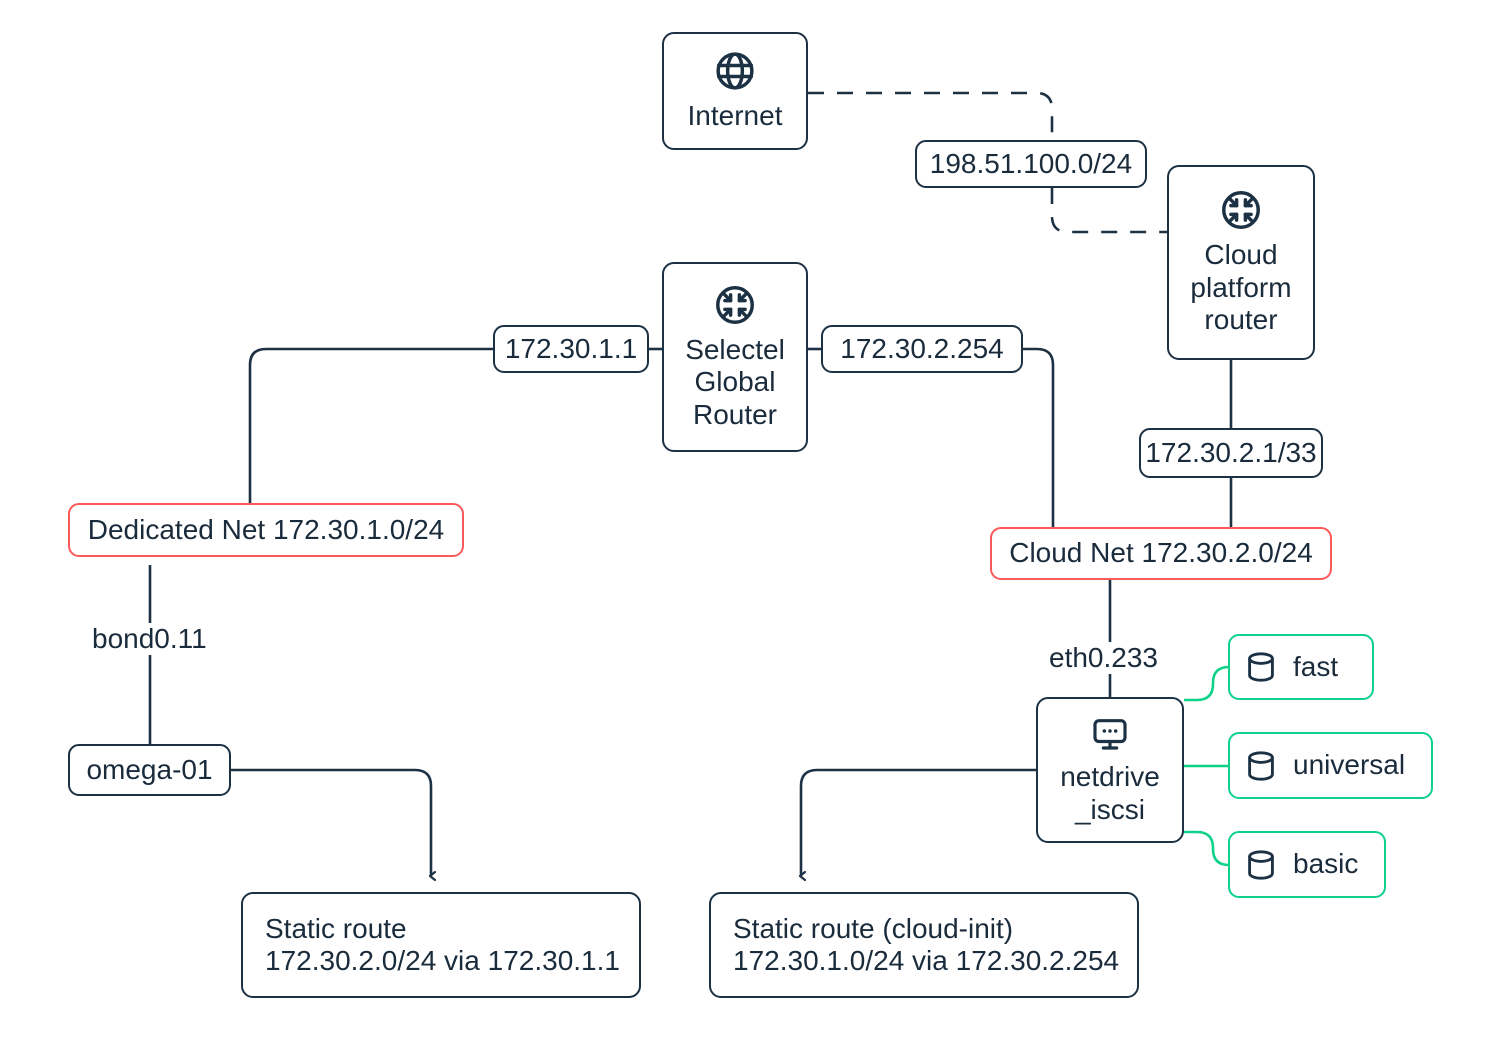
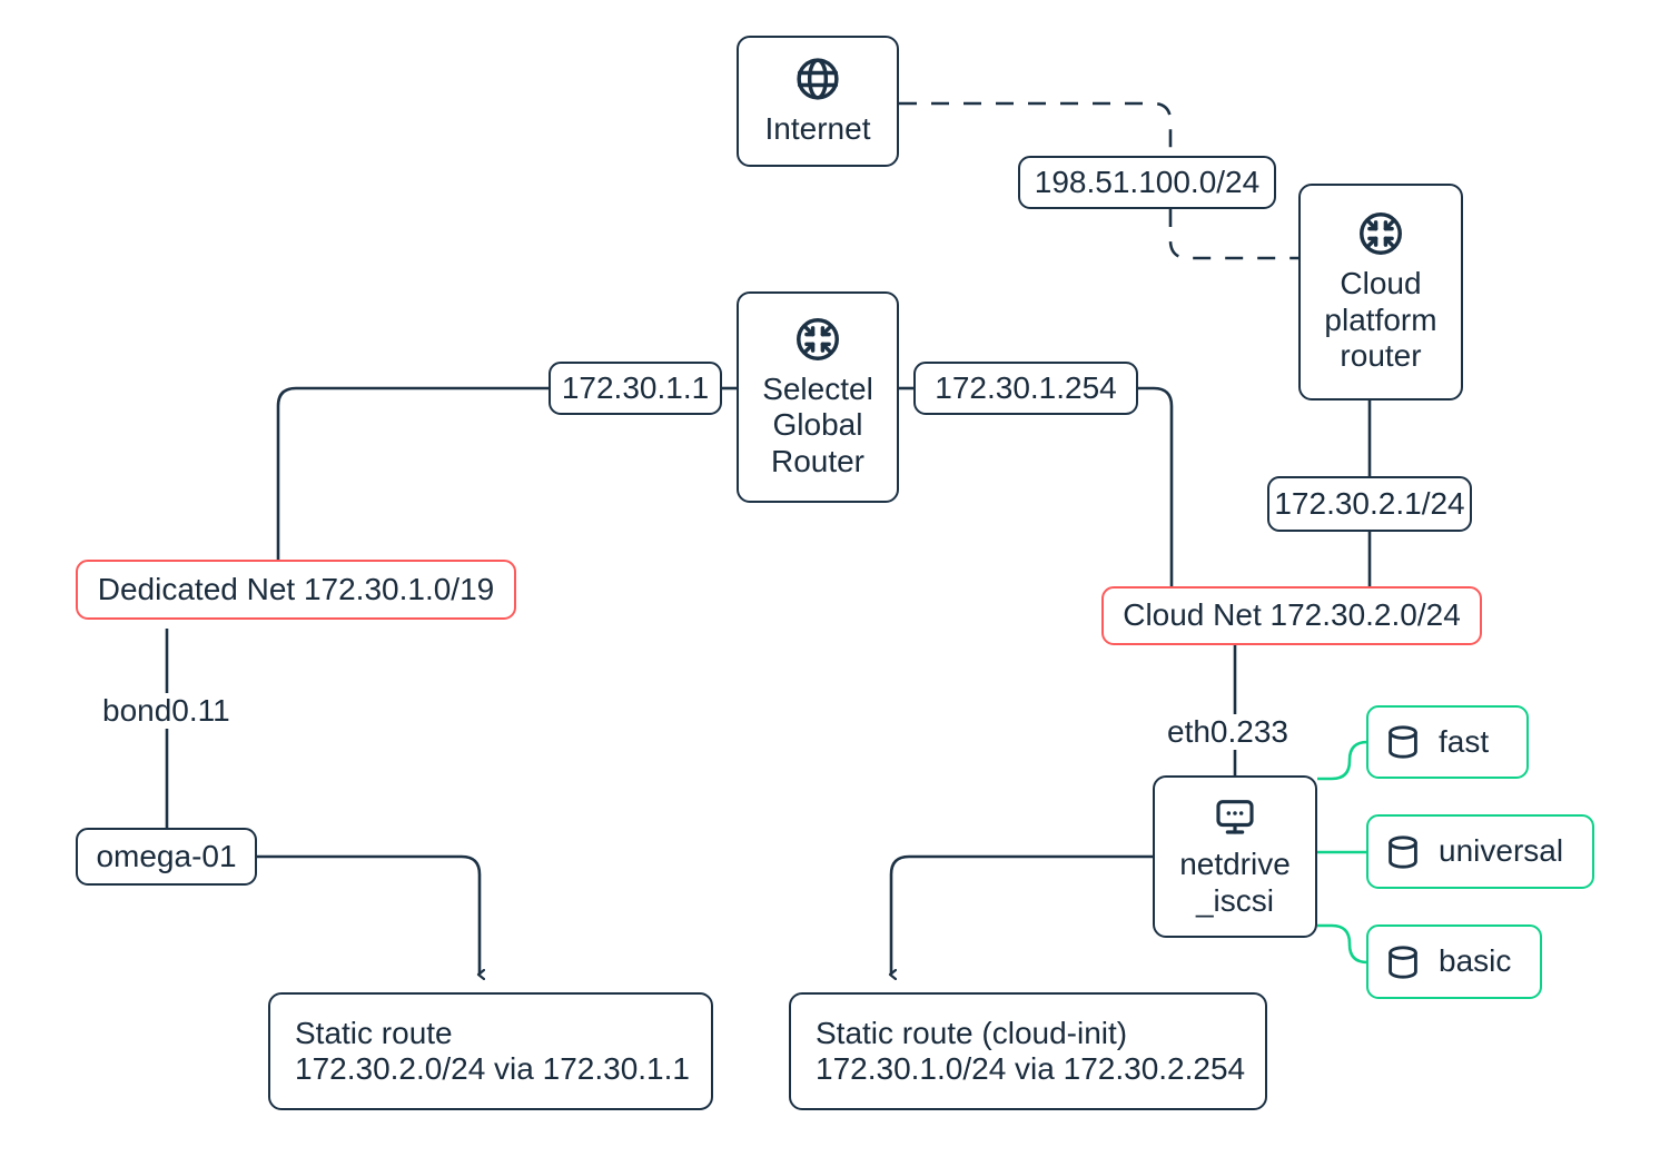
  Internet
  198.51.100.0/24
  Cloud
  platform
  router
  Selectel
  Global
  Router
  172.30.1.1
- 172.30.2.254
+ 172.30.1.254
- 172.30.2.1/33
+ 172.30.2.1/24
- Dedicated Net 172.30.1.0/24
+ Dedicated Net 172.30.1.0/19
  Cloud Net 172.30.2.0/24
  bond0.11
  eth0.233
  omega-01
  netdrive
  _iscsi
  fast
  universal
  basic
  Static route
  172.30.2.0/24 via 172.30.1.1
  Static route (cloud-init)
  172.30.1.0/24 via 172.30.2.254
